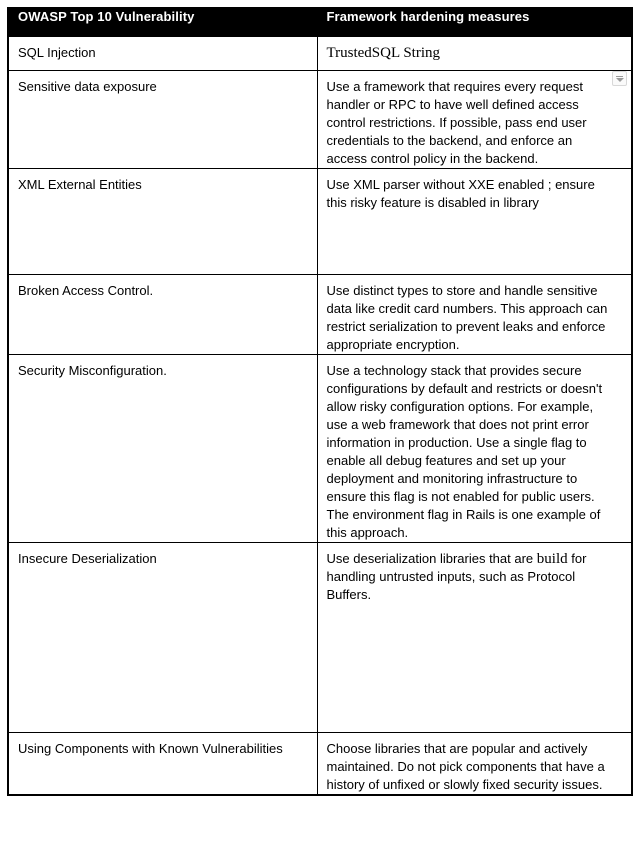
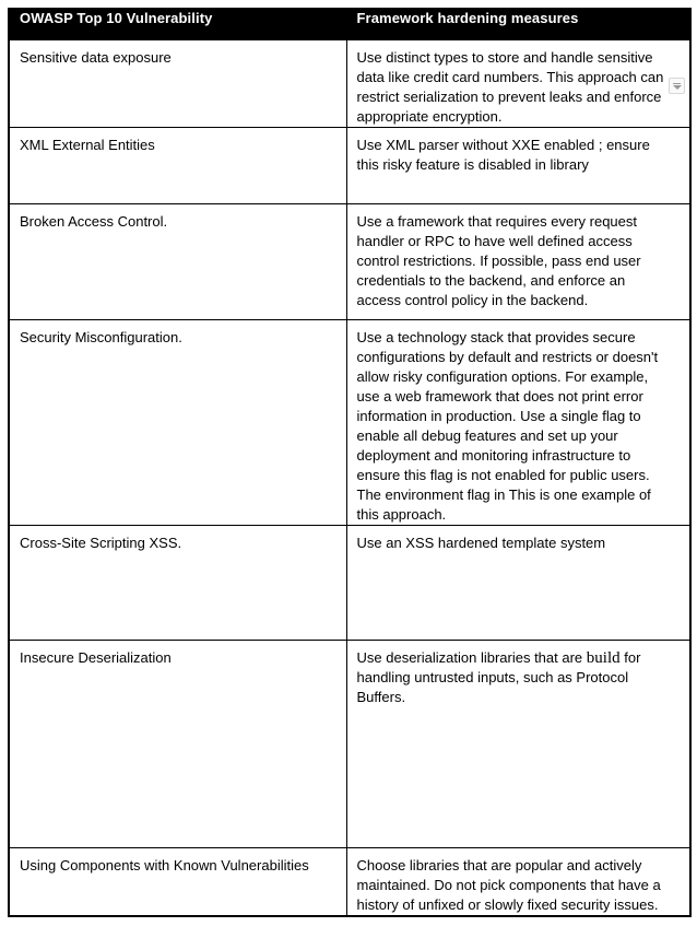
  OWASP Top 10 Vulnerability	Framework hardening measures
- SQL Injection	TrustedSQL String
- Sensitive data exposure	Use a framework that requires every request handler or RPC to have well defined access control restrictions. If possible, pass end user credentials to the backend, and enforce an access control policy in the backend.
+ Sensitive data exposure	Use distinct types to store and handle sensitive data like credit card numbers. This approach can restrict serialization to prevent leaks and enforce appropriate encryption.
  XML External Entities	Use XML parser without XXE enabled ; ensure this risky feature is disabled in library
- Broken Access Control.	Use distinct types to store and handle sensitive data like credit card numbers. This approach can restrict serialization to prevent leaks and enforce appropriate encryption.
+ Broken Access Control.	Use a framework that requires every request handler or RPC to have well defined access control restrictions. If possible, pass end user credentials to the backend, and enforce an access control policy in the backend.
- Security Misconfiguration.	Use a technology stack that provides secure configurations by default and restricts or doesn't allow risky configuration options. For example, use a web framework that does not print error information in production. Use a single flag to enable all debug features and set up your deployment and monitoring infrastructure to ensure this flag is not enabled for public users. The environment flag in Rails is one example of this approach.
+ Security Misconfiguration.	Use a technology stack that provides secure configurations by default and restricts or doesn't allow risky configuration options. For example, use a web framework that does not print error information in production. Use a single flag to enable all debug features and set up your deployment and monitoring infrastructure to ensure this flag is not enabled for public users. The environment flag in This is one example of this approach.
+ Cross-Site Scripting XSS.	Use an XSS hardened template system
  Insecure Deserialization	Use deserialization libraries that are build for handling untrusted inputs, such as Protocol Buffers.
  Using Components with Known Vulnerabilities	Choose libraries that are popular and actively maintained. Do not pick components that have a history of unfixed or slowly fixed security issues.
